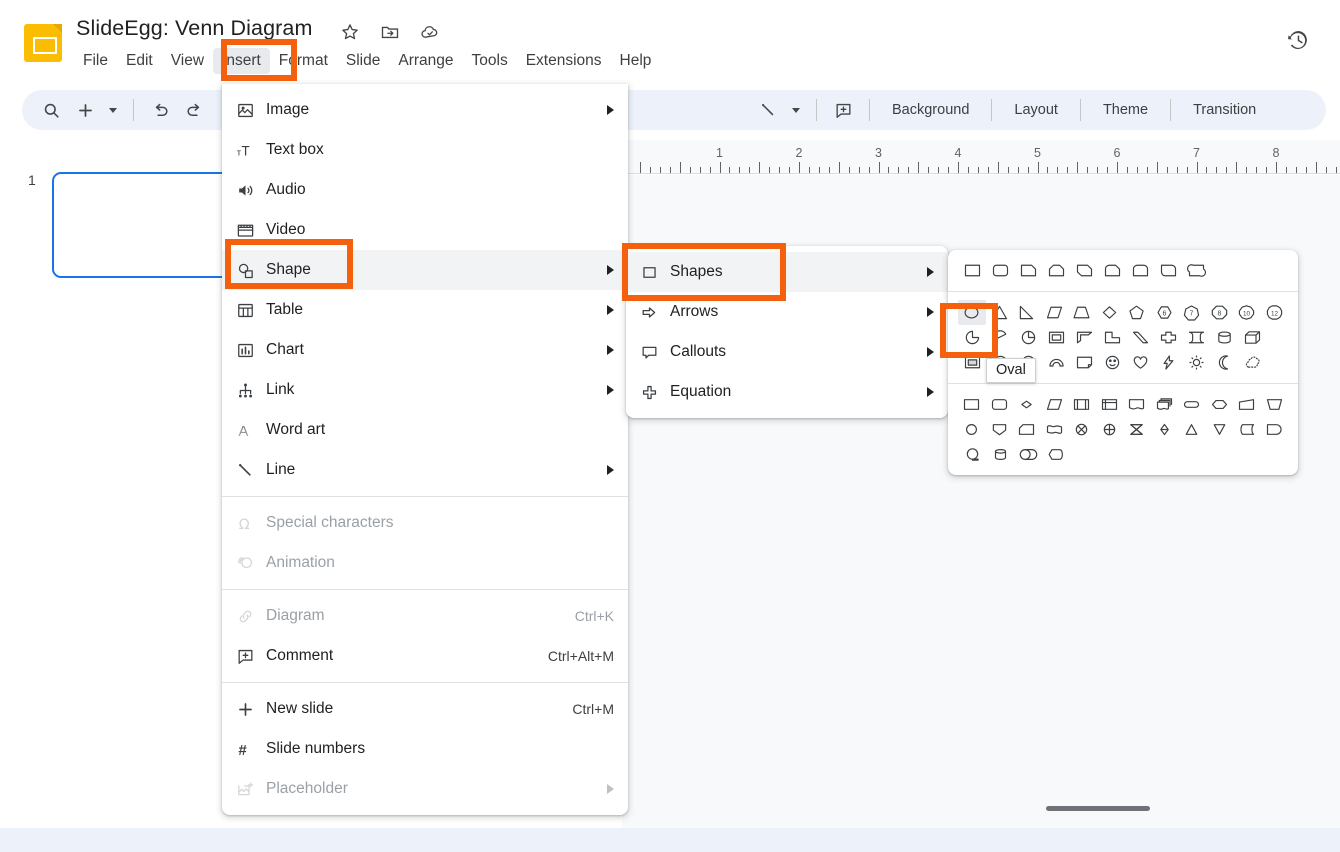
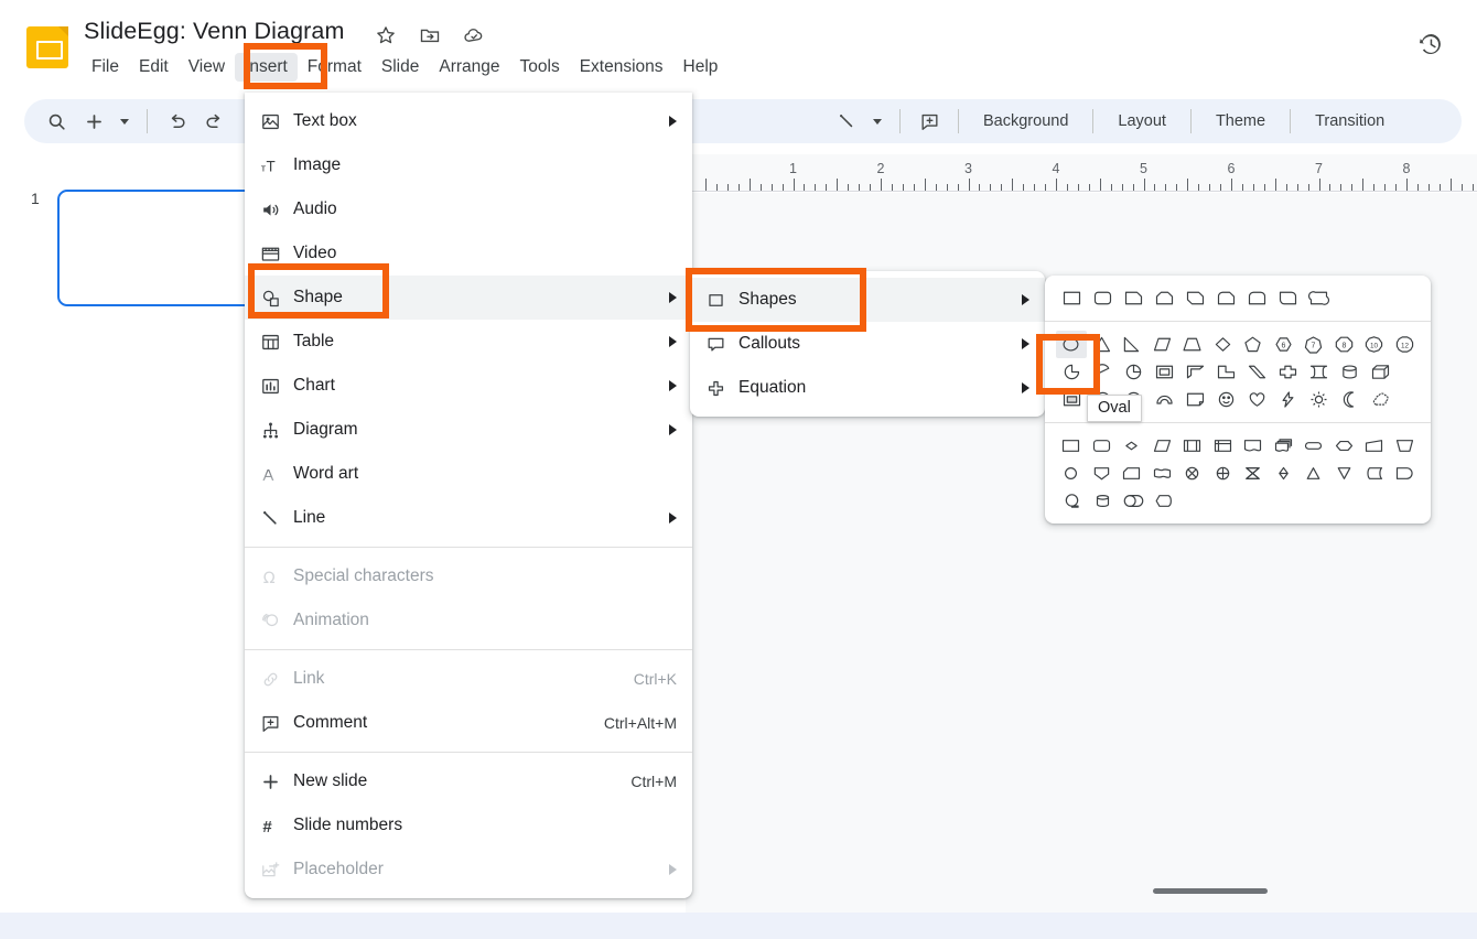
  SlideEgg: Venn Diagram
  File
  Edit
  View
  Insert
  Format
  Slide
  Arrange
  Tools
  Extensions
  Help
  Background
  Layout
  Theme
  Transition
  1
  2
  3
  4
  5
  6
  7
  8
  1
- Image
+ Text box
  т
  T
- Text box
+ Image
  Audio
  Video
  Shape
  Table
  Chart
- Link
+ Diagram
  A
  Word art
  Line
  Ω
  Special characters
  Animation
- Diagram
+ Link
  Ctrl+K
  Comment
  Ctrl+Alt+M
  New slide
  Ctrl+M
  #
  Slide numbers
  Placeholder
  Shapes
- Arrows
  Callouts
  Equation
  Oval
